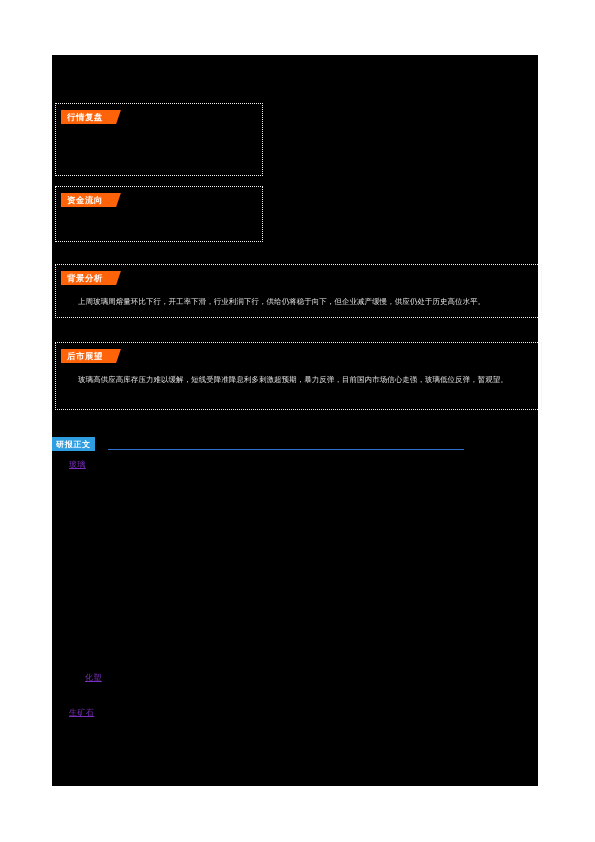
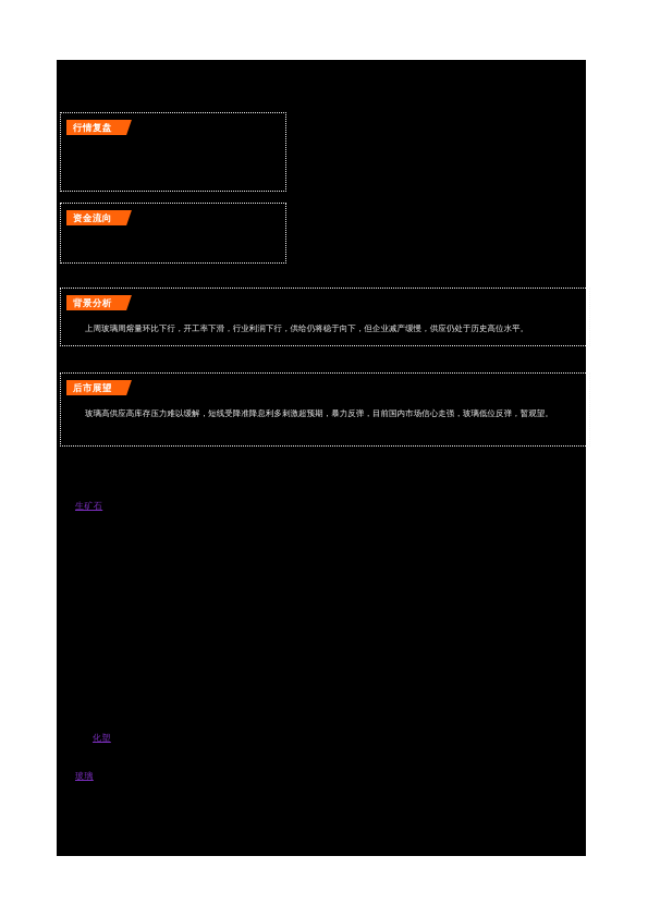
  行情复盘
  资金流向
  背景分析
  上周玻璃周熔量环比下行，开工率下滑，行业利润下行，供给仍将稳于向下，但企业减产缓慢，供应仍处于历史高位水平。
  后市展望
  玻璃高供应高库存压力难以缓解，短线受降准降息利多刺激超预期，暴力反弹，目前国内市场信心走强，玻璃低位反弹，暂观望。
- 研报正文
- 玻璃
+ 生矿石
  化塑
- 生矿石
+ 玻璃
